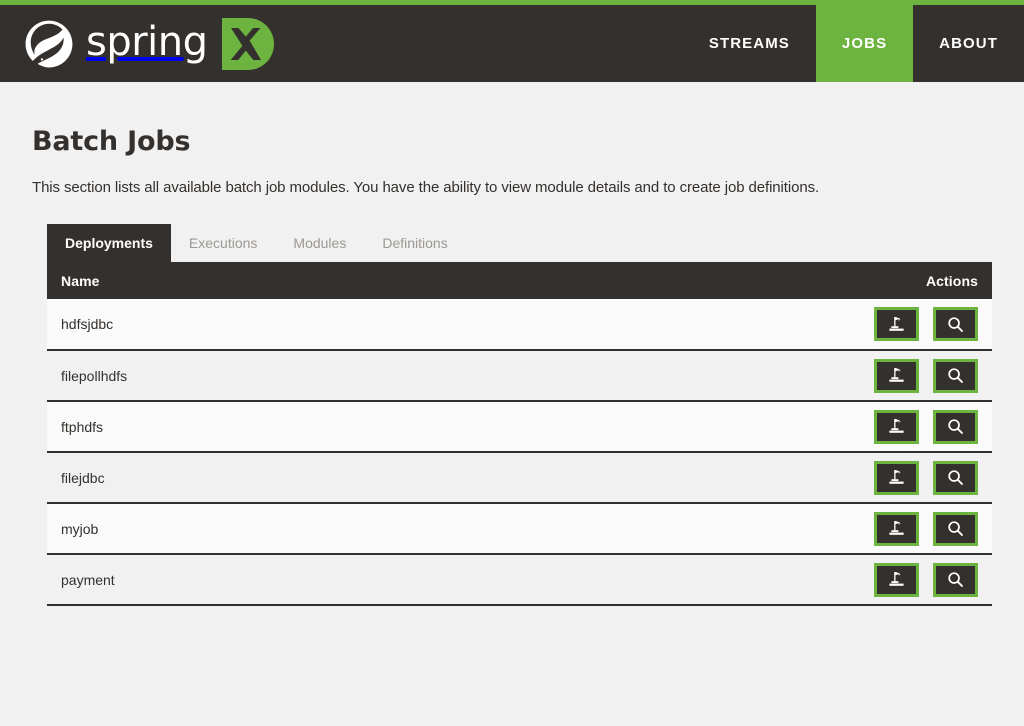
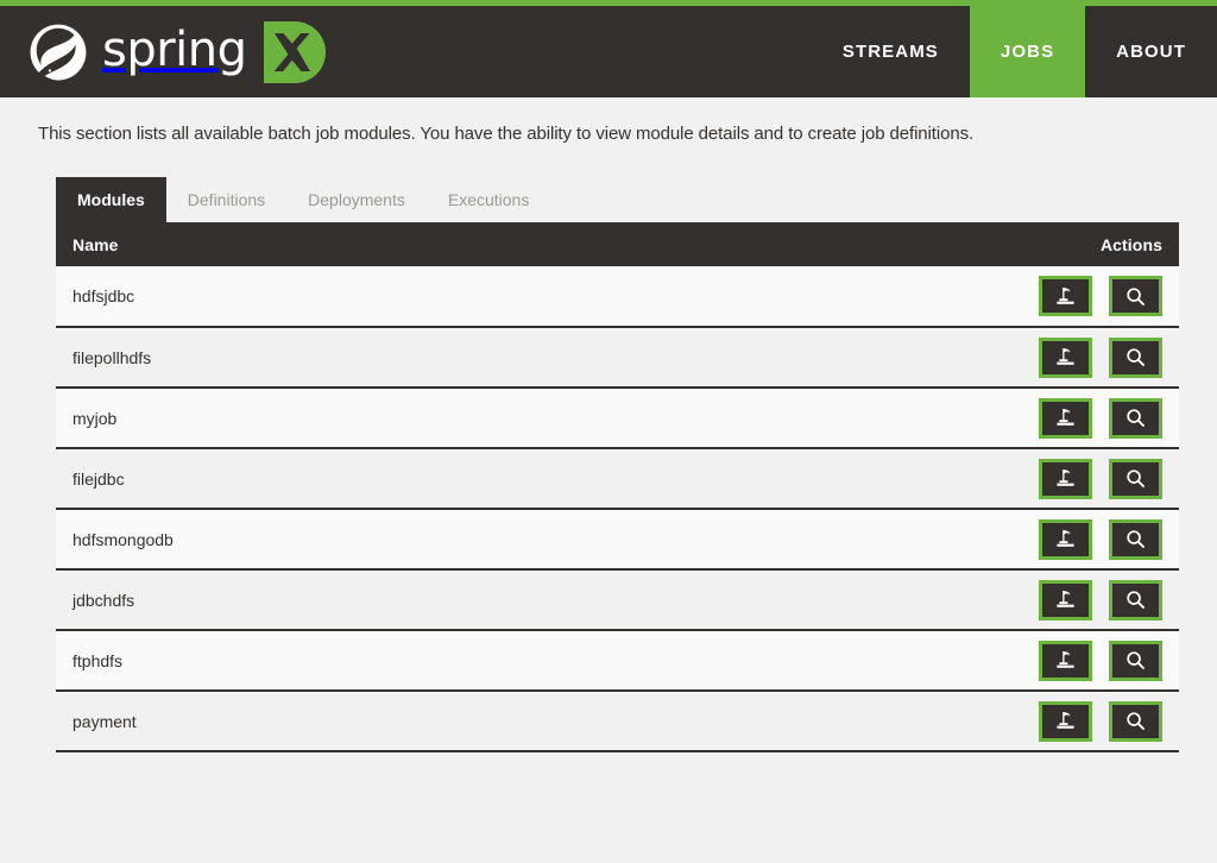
  spring
  STREAMS
  JOBS
  ABOUT
- Batch Jobs
  This section lists all available batch job modules. You have the ability to view module details and to create job definitions.
- Deployments
+ Modules
- Executions
+ Definitions
- Modules
+ Deployments
- Definitions
+ Executions
  Name	Actions
  hdfsjdbc
  filepollhdfs
- ftphdfs
+ myjob
  filejdbc
+ hdfsmongodb
+ jdbchdfs
- myjob
+ ftphdfs
  payment
